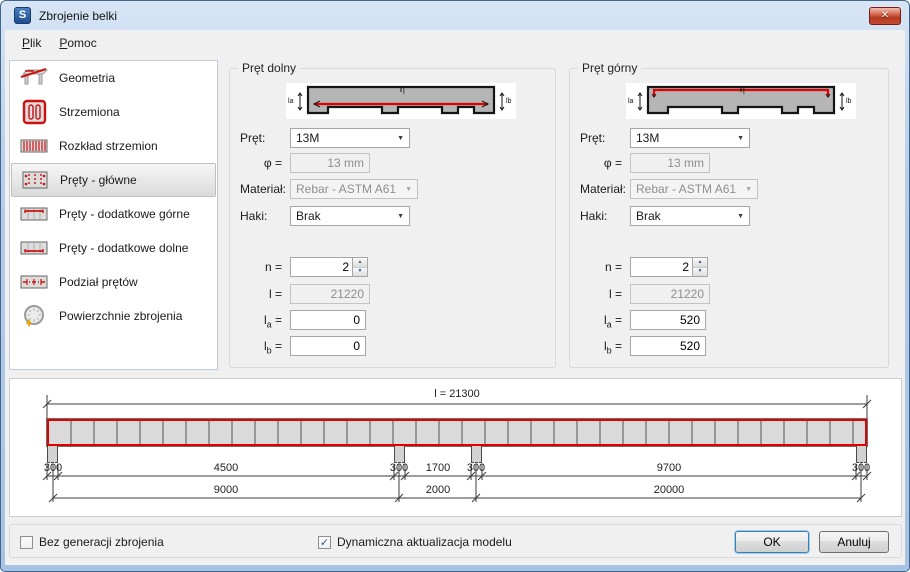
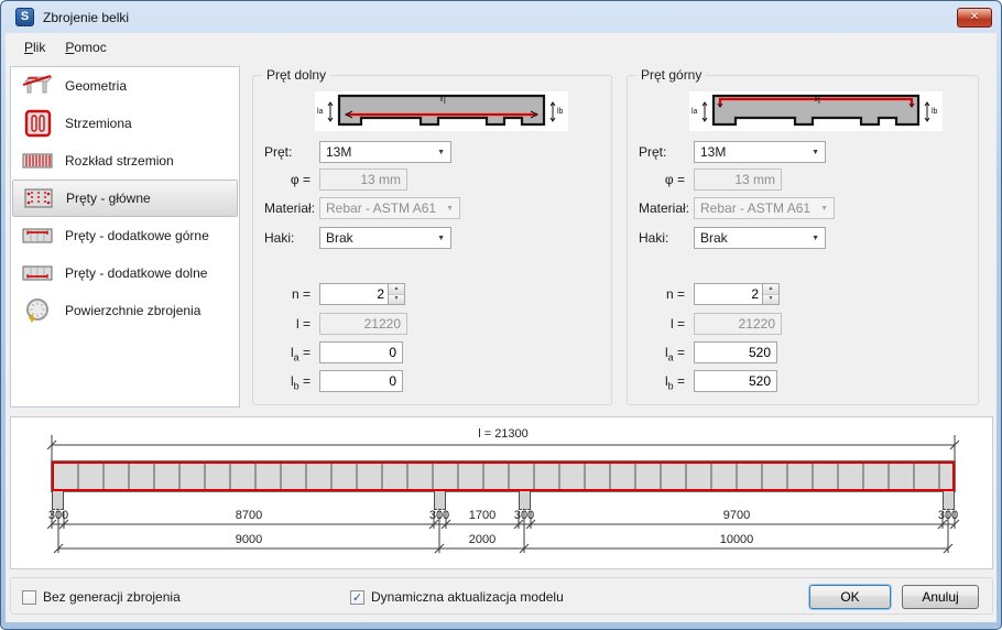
  S
  Zbrojenie belki
  ✕
  Plik
  Pomoc
  Geometria
  Strzemiona
  Rozkład strzemion
  Pręty - główne
  Pręty - dodatkowe górne
  Pręty - dodatkowe dolne
- Podział prętów
  Powierzchnie zbrojenia
  Pręt dolny
  l
  Pręt:
  13M
  φ =
  13 mm
  Materiał:
  Rebar - ASTM A61
  Haki:
  Brak
  n =
  2
  l =
  21220
  la =
  0
  lb =
  0
  Pręt górny
  l
  Pręt:
  13M
  φ =
  13 mm
  Materiał:
  Rebar - ASTM A61
  Haki:
  Brak
  n =
  2
  l =
  21220
  la =
  520
  lb =
  520
  l = 21300
  300
- 4500
+ 8700
  300
  1700
  300
  9700
  300
  9000
  2000
- 20000
+ 10000
  Bez generacji zbrojenia
  ✓
  Dynamiczna aktualizacja modelu
  OK
  Anuluj
